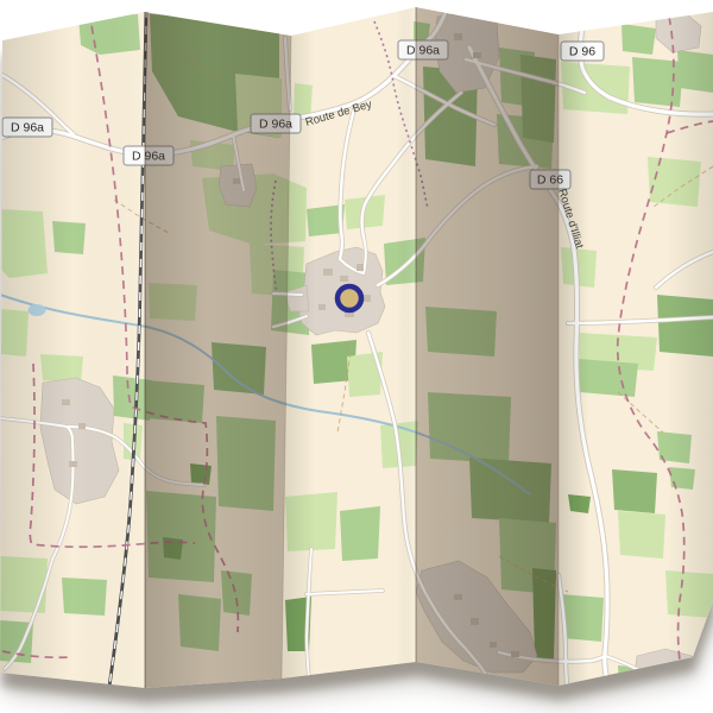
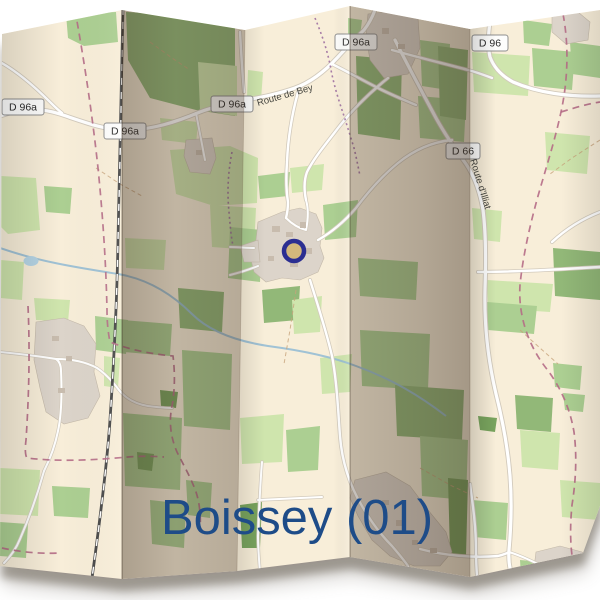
+ Boissey (01)
